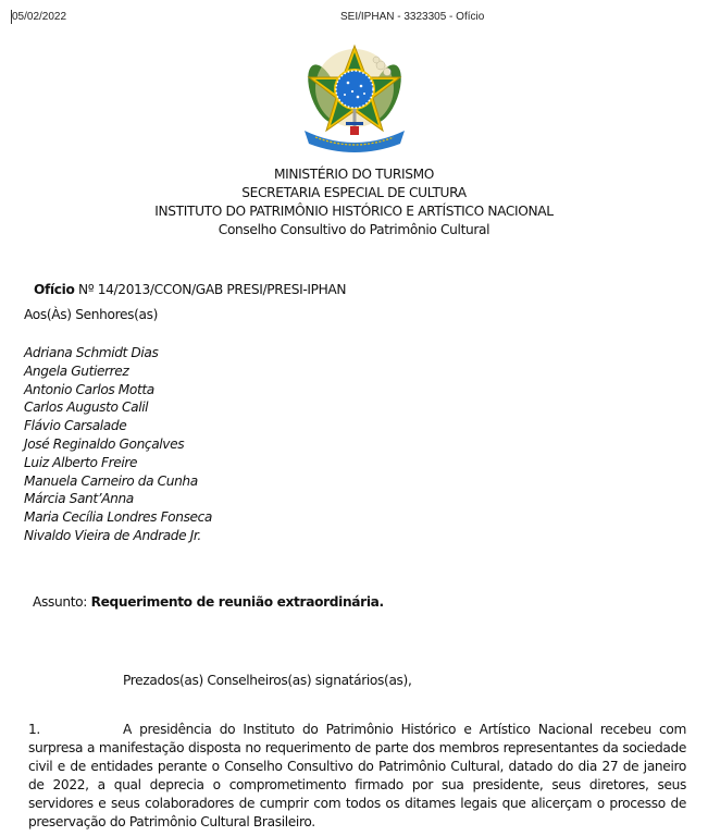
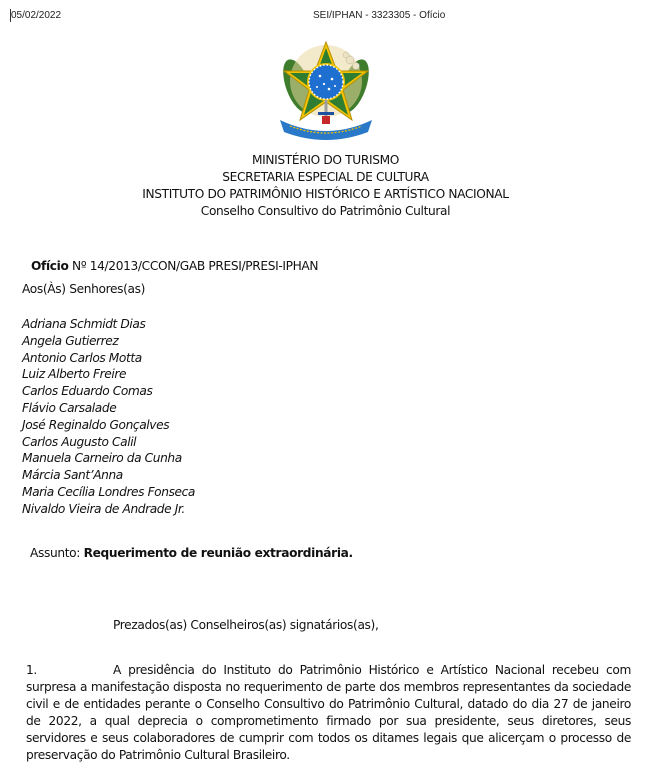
  05/02/2022
  SEI/IPHAN - 3323305 - Ofício
  MINISTÉRIO DO TURISMO
  SECRETARIA ESPECIAL DE CULTURA
  INSTITUTO DO PATRIMÔNIO HISTÓRICO E ARTÍSTICO NACIONAL
  Conselho Consultivo do Patrimônio Cultural
  Ofício Nº 14/2013/CCON/GAB PRESI/PRESI-IPHAN
  Aos(Às) Senhores(as)
  Adriana Schmidt Dias
  Angela Gutierrez
  Antonio Carlos Motta
- Carlos Augusto Calil
+ Luiz Alberto Freire
+ Carlos Eduardo Comas
  Flávio Carsalade
  José Reginaldo Gonçalves
- Luiz Alberto Freire
+ Carlos Augusto Calil
  Manuela Carneiro da Cunha
  Márcia Sant’Anna
  Maria Cecília Londres Fonseca
  Nivaldo Vieira de Andrade Jr.
  Assunto: Requerimento de reunião extraordinária.
  Prezados(as) Conselheiros(as) signatários(as),
  1. A presidência do Instituto do Patrimônio Histórico e Artístico Nacional recebeu com surpresa a manifestação disposta no requerimento de parte dos membros representantes da sociedade civil e de entidades perante o Conselho Consultivo do Patrimônio Cultural, datado do dia 27 de janeiro de 2022, a qual deprecia o comprometimento firmado por sua presidente, seus diretores, seus servidores e seus colaboradores de cumprir com todos os ditames legais que alicerçam o processo de preservação do Patrimônio Cultural Brasileiro.
